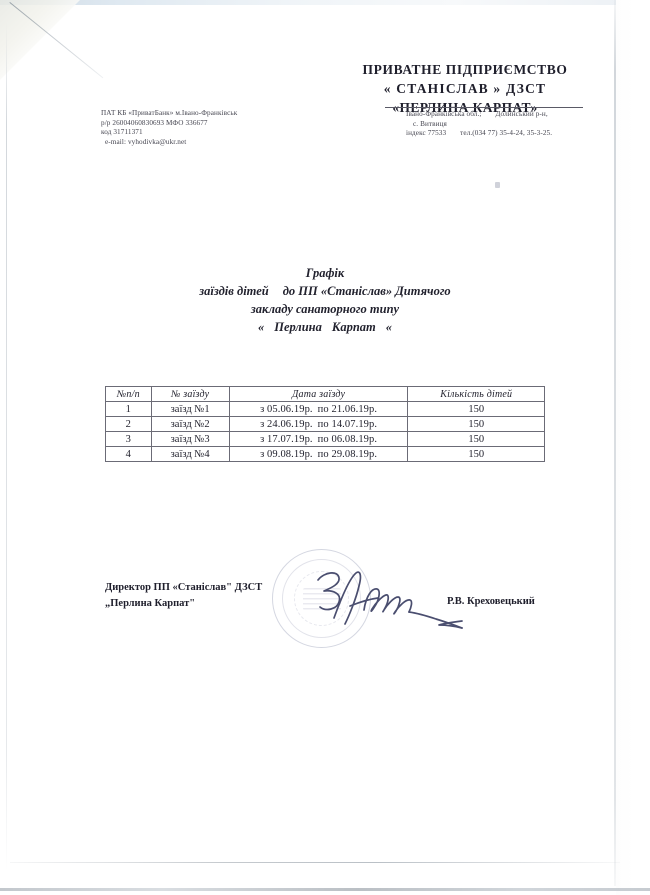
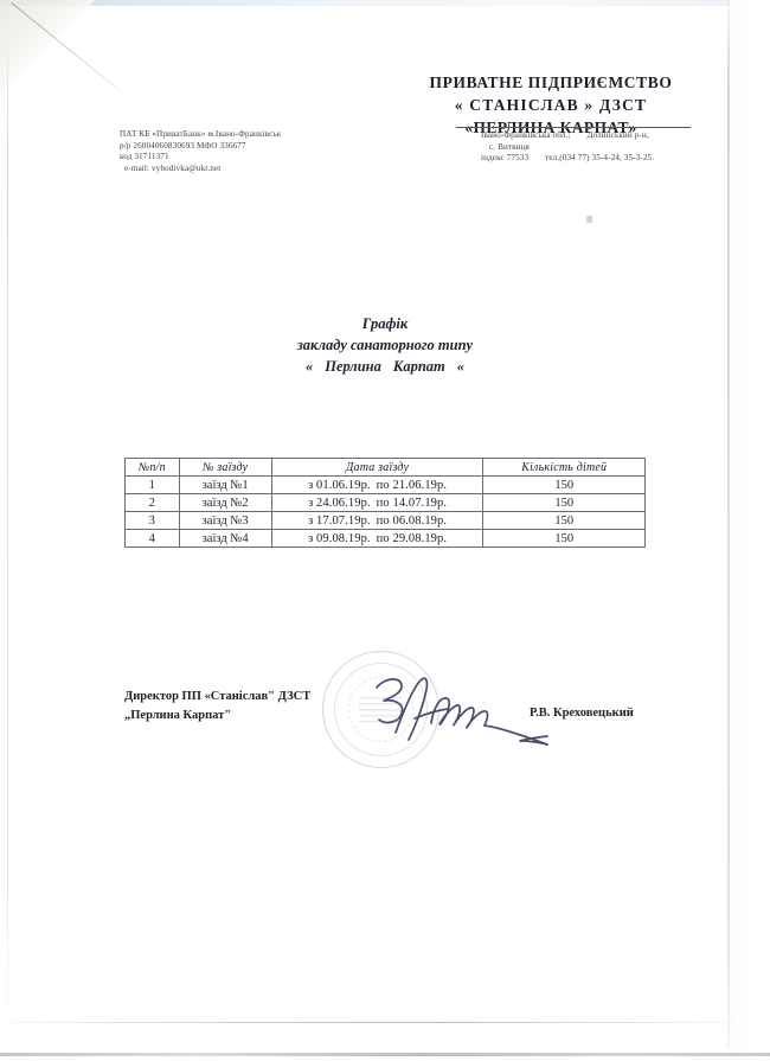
  ПРИВАТНЕ ПІДПРИЄМСТВО
  « СТАНІСЛАВ » ДЗСТ
  ПАТ КБ «ПриватБанк» м.Івано-Франківськ
  р/р 26004060830693 МФО 336677
  код 31711371
  e-mail: vyhodivka@ukr.net
  Івано-Франківська обл.; Долинський р-н,
  с. Витвиця
  індекс 77533 тел.(034 77) 35-4-24, 35-3-25.
  Графік
- заїздів дітей до ПП «Станіслав» Дитячого
  закладу санаторного типу
  « Перлина Карпат «
  №п/п	№ заїзду	Дата заїзду	Кількість дітей
- 1	заїзд №1	з 05.06.19р. по 21.06.19р.	150
+ 1	заїзд №1	з 01.06.19р. по 21.06.19р.	150
  2	заїзд №2	з 24.06.19р. по 14.07.19р.	150
  3	заїзд №3	з 17.07.19р. по 06.08.19р.	150
  4	заїзд №4	з 09.08.19р. по 29.08.19р.	150
  Директор ПП «Станіслав" ДЗСТ
  „Перлина Карпат"
  Р.В. Креховецький
